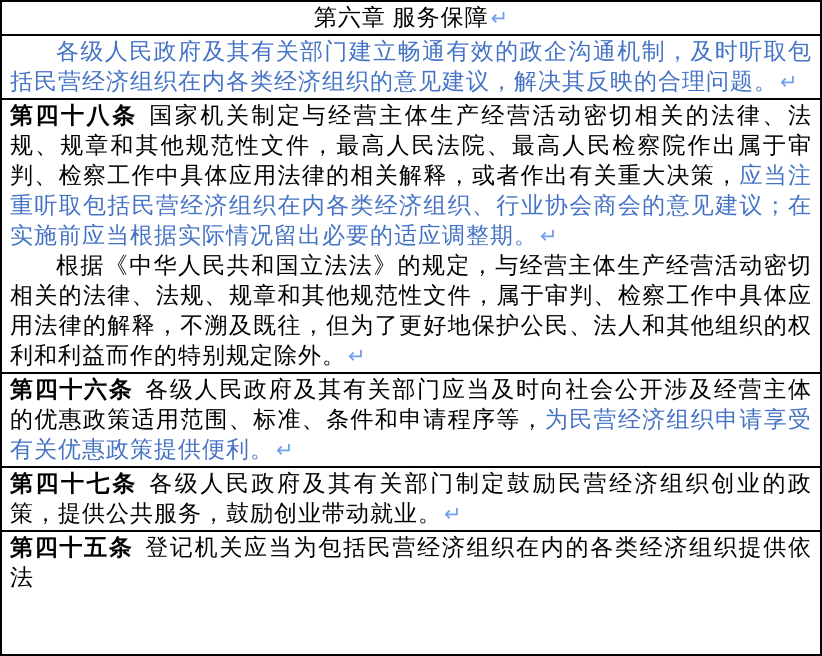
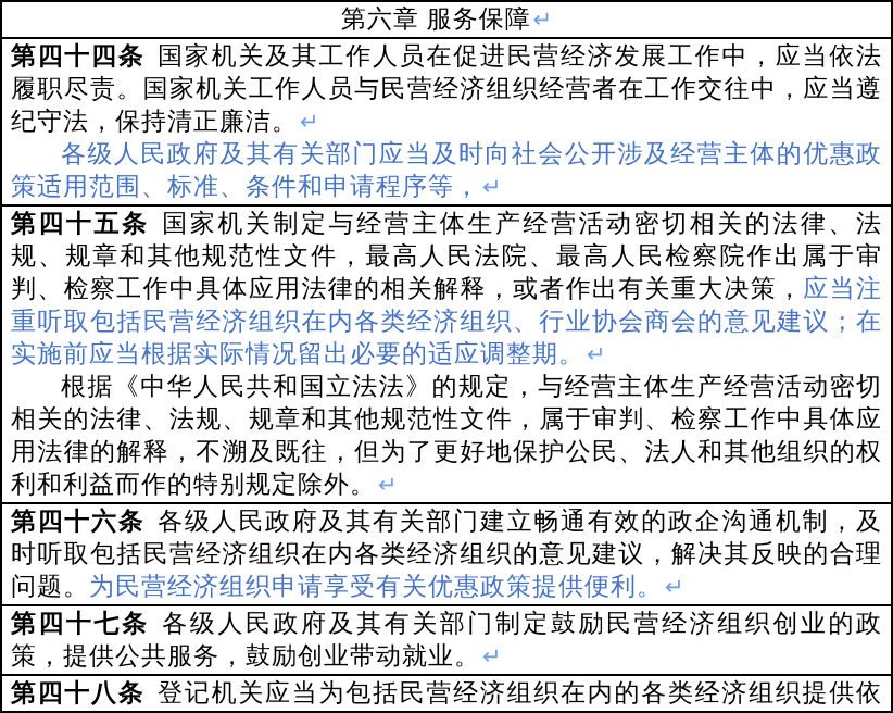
  第六章 服务保障↵
+ 第四十四条 国家机关及其工作人员在促进民营经济发展工作中，应当依法履职尽责。国家机关工作人员与民营经济组织经营者在工作交往中，应当遵纪守法，保持清正廉洁。↵
- 各级人民政府及其有关部门建立畅通有效的政企沟通机制，及时听取包括民营经济组织在内各类经济组织的意见建议，解决其反映的合理问题。↵
+ 各级人民政府及其有关部门应当及时向社会公开涉及经营主体的优惠政策适用范围、标准、条件和申请程序等，↵
- 第四十八条 国家机关制定与经营主体生产经营活动密切相关的法律、法规、规章和其他规范性文件，最高人民法院、最高人民检察院作出属于审判、检察工作中具体应用法律的相关解释，或者作出有关重大决策，应当注重听取包括民营经济组织在内各类经济组织、行业协会商会的意见建议；在实施前应当根据实际情况留出必要的适应调整期。↵
+ 第四十五条 国家机关制定与经营主体生产经营活动密切相关的法律、法规、规章和其他规范性文件，最高人民法院、最高人民检察院作出属于审判、检察工作中具体应用法律的相关解释，或者作出有关重大决策，应当注重听取包括民营经济组织在内各类经济组织、行业协会商会的意见建议；在实施前应当根据实际情况留出必要的适应调整期。↵
  根据《中华人民共和国立法法》的规定，与经营主体生产经营活动密切相关的法律、法规、规章和其他规范性文件，属于审判、检察工作中具体应用法律的解释，不溯及既往，但为了更好地保护公民、法人和其他组织的权利和利益而作的特别规定除外。↵
- 第四十六条 各级人民政府及其有关部门应当及时向社会公开涉及经营主体的优惠政策适用范围、标准、条件和申请程序等，为民营经济组织申请享受有关优惠政策提供便利。↵
+ 第四十六条 各级人民政府及其有关部门建立畅通有效的政企沟通机制，及时听取包括民营经济组织在内各类经济组织的意见建议，解决其反映的合理问题。为民营经济组织申请享受有关优惠政策提供便利。↵
  第四十七条 各级人民政府及其有关部门制定鼓励民营经济组织创业的政策，提供公共服务，鼓励创业带动就业。↵
- 第四十五条 登记机关应当为包括民营经济组织在内的各类经济组织提供依法
+ 第四十八条 登记机关应当为包括民营经济组织在内的各类经济组织提供依
